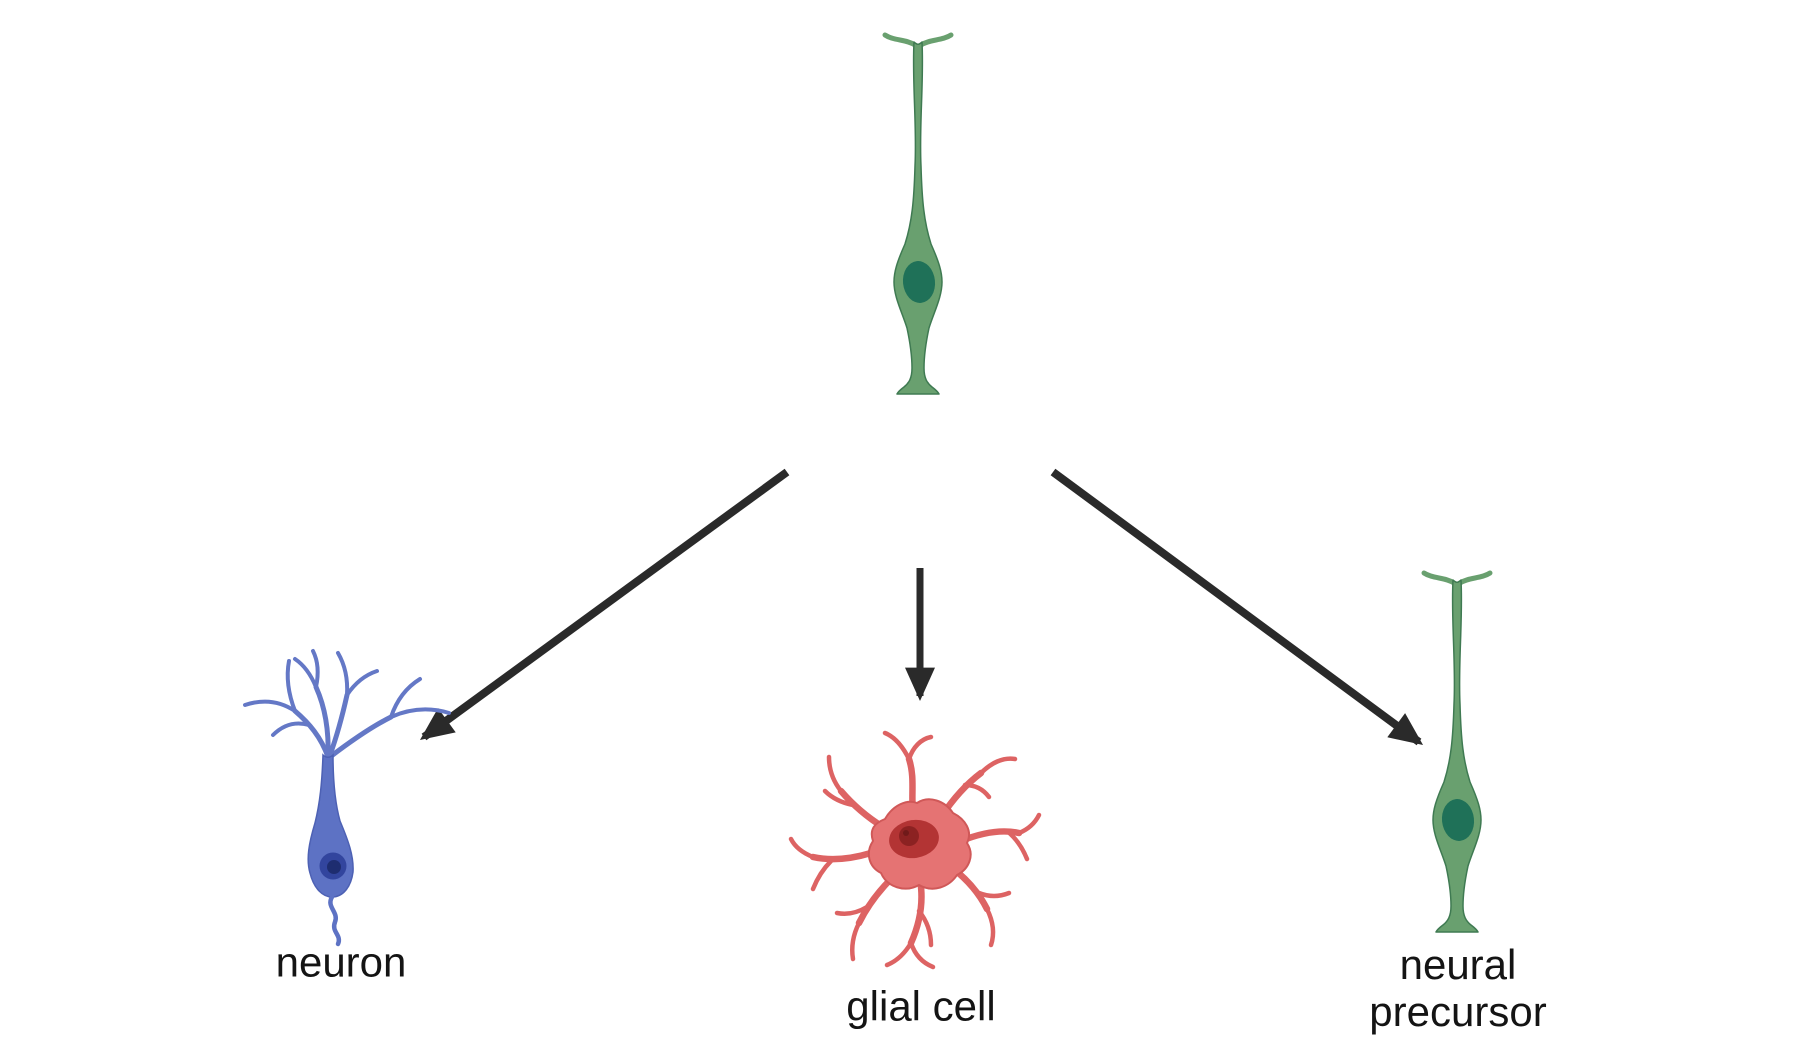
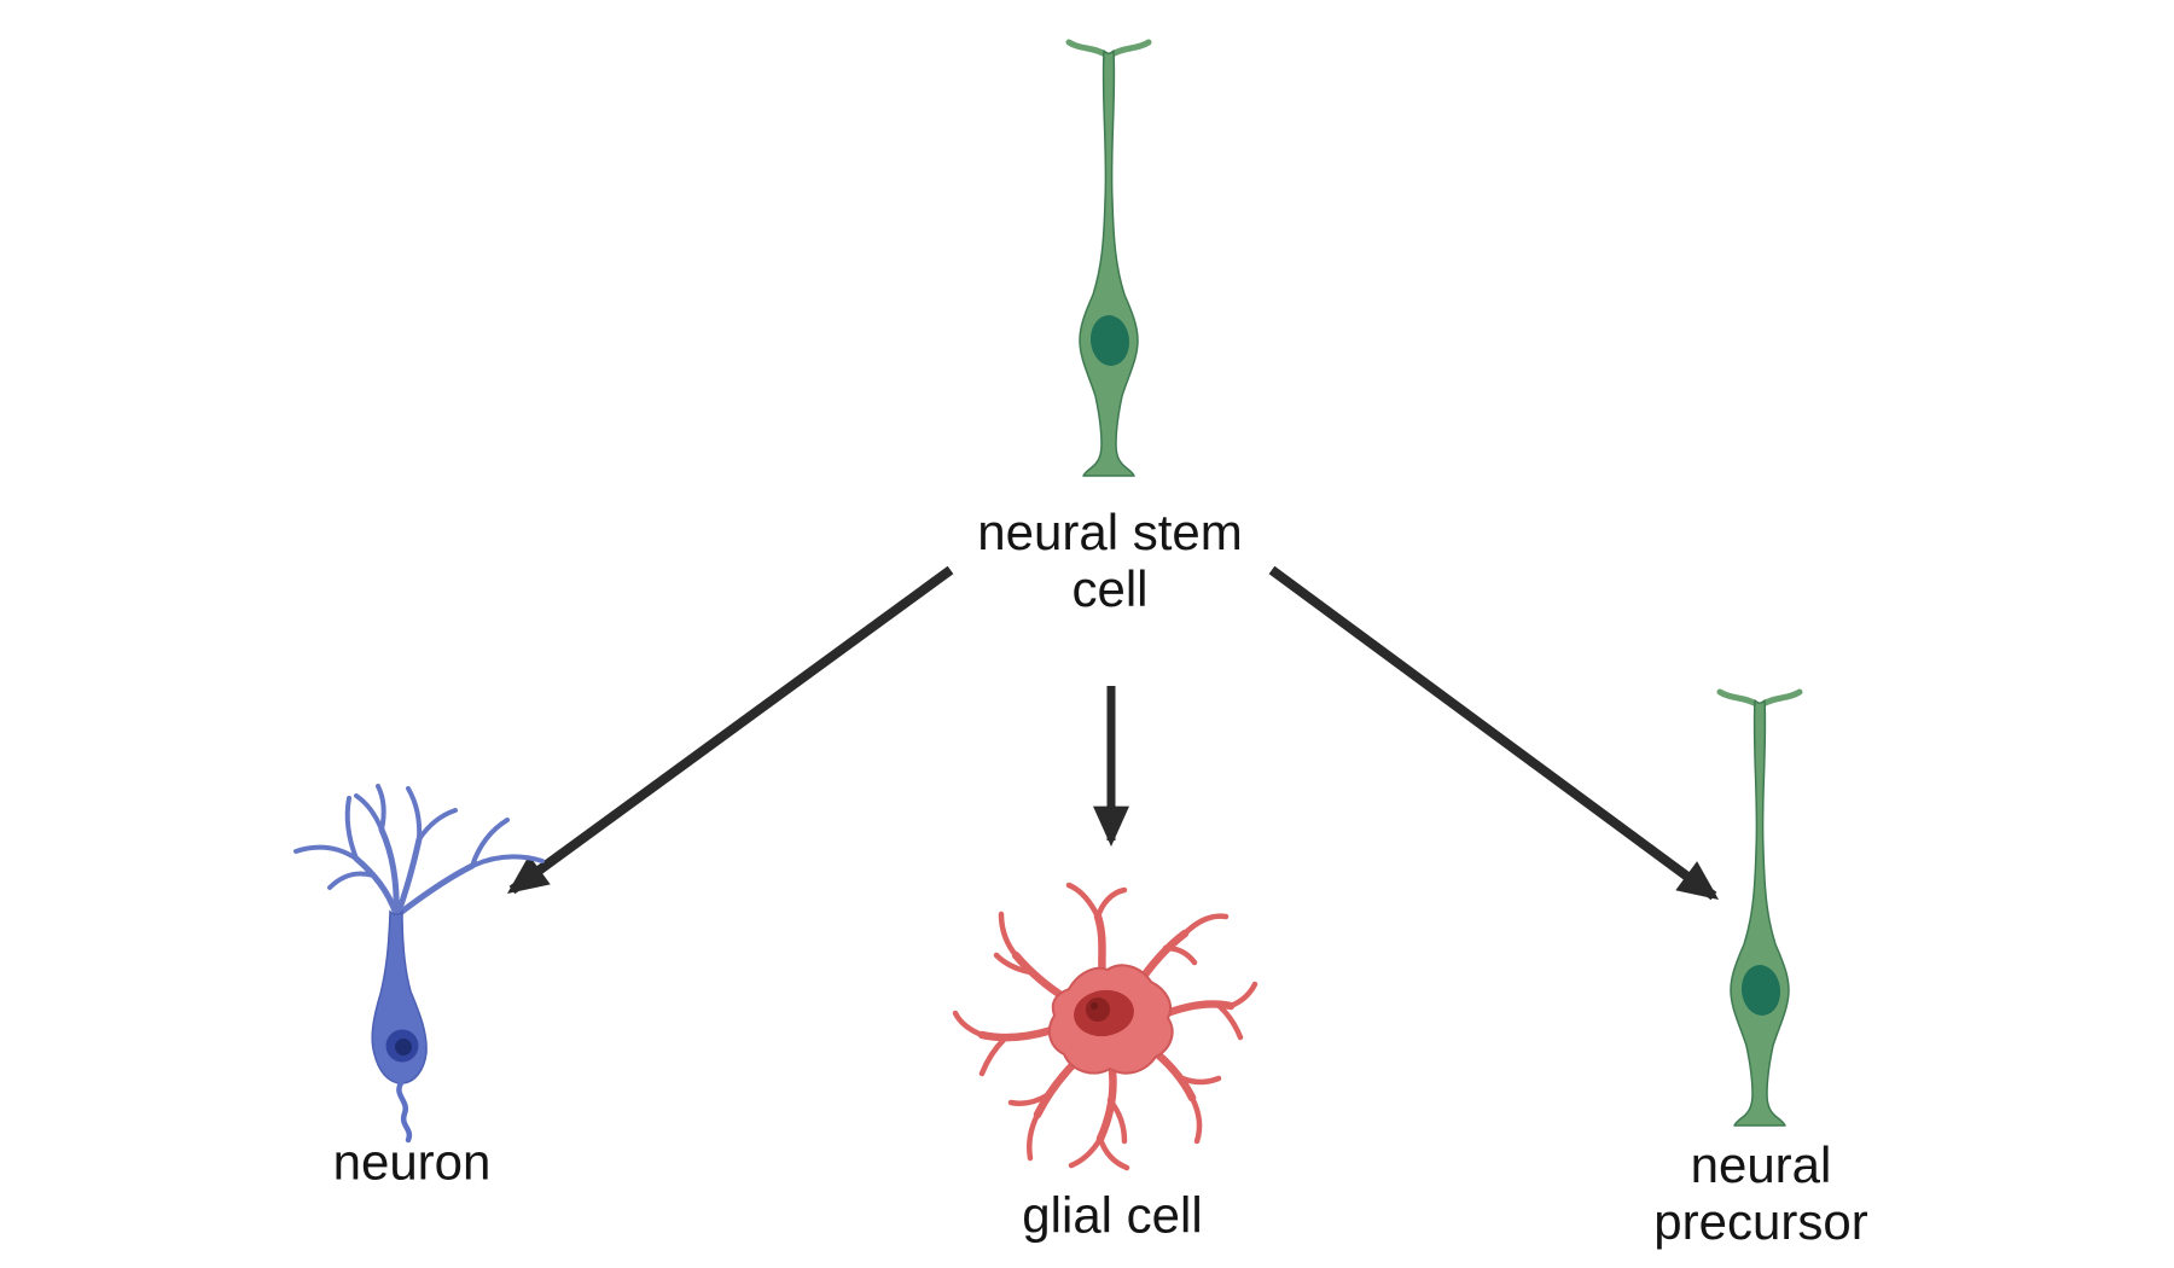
+ neural stem
+ cell
  neuron
  glial cell
  neural
  precursor
